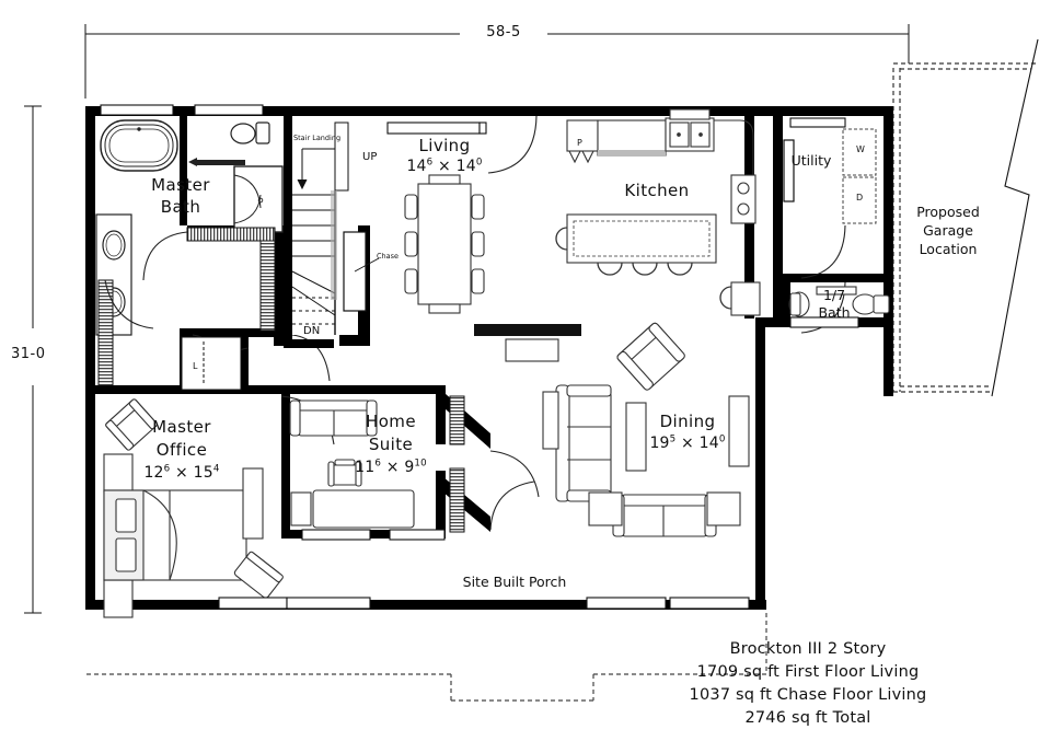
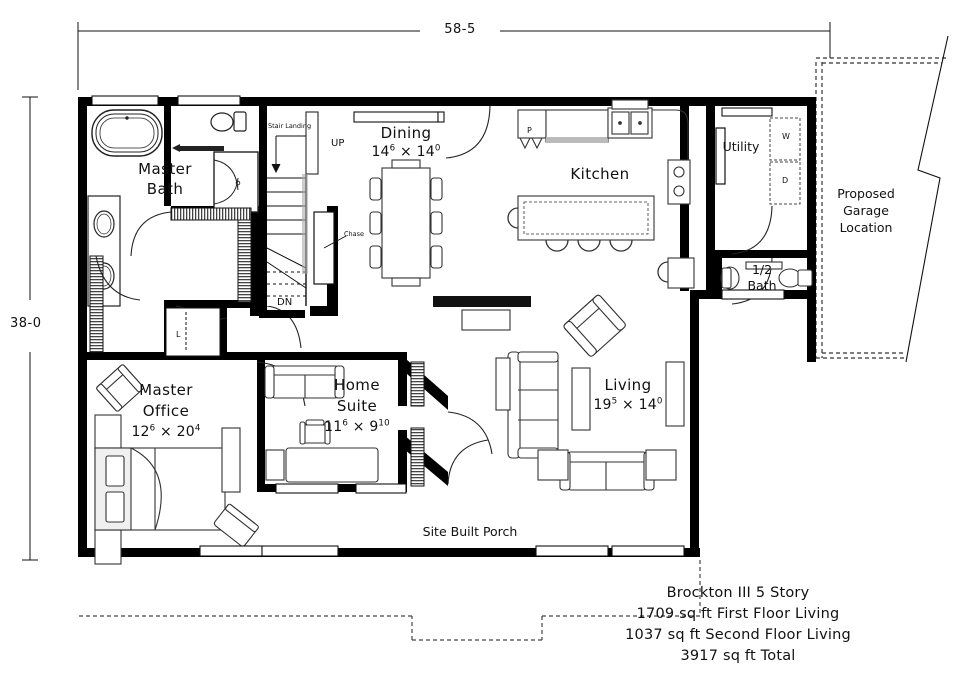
  58-5
- 31-0
+ 38-0
  Master
  Bath
  Master
  Office
- 126 × 154
+ 126 × 204
- Living
+ Dining
  146 × 140
  Kitchen
- Dining
+ Living
  195 × 140
  Home
  Suite
  116 × 910
  Utility
- 1/7
+ 1/2
  Bath
  Stair Landing
  UP
  DN
  Chase
  L
  P
  W
  D
  Site Built Porch
  Proposed
  Garage
  Location
- Brockton III 2 Story
+ Brockton III 5 Story
  1709 sq ft First Floor Living
- 1037 sq ft Chase Floor Living
+ 1037 sq ft Second Floor Living
- 2746 sq ft Total
+ 3917 sq ft Total
